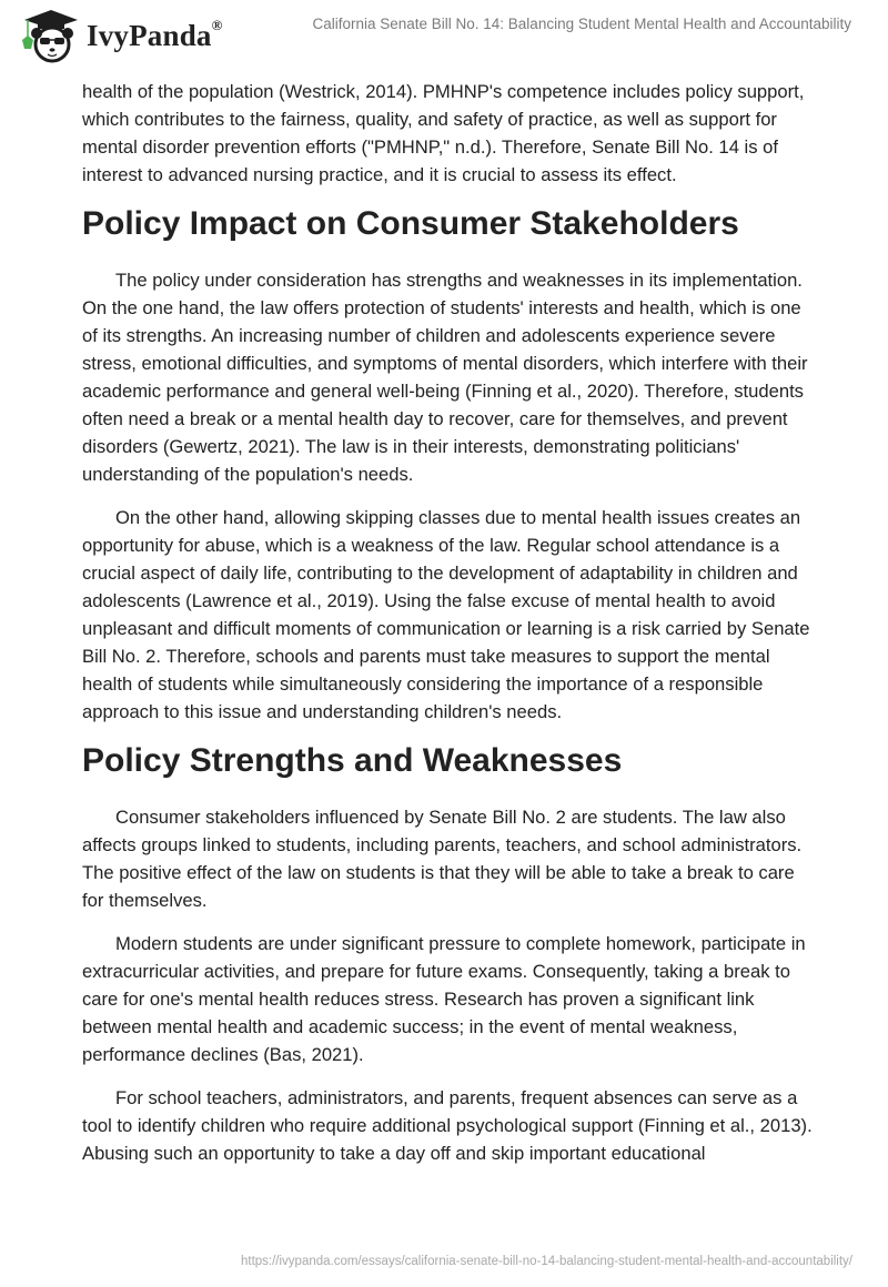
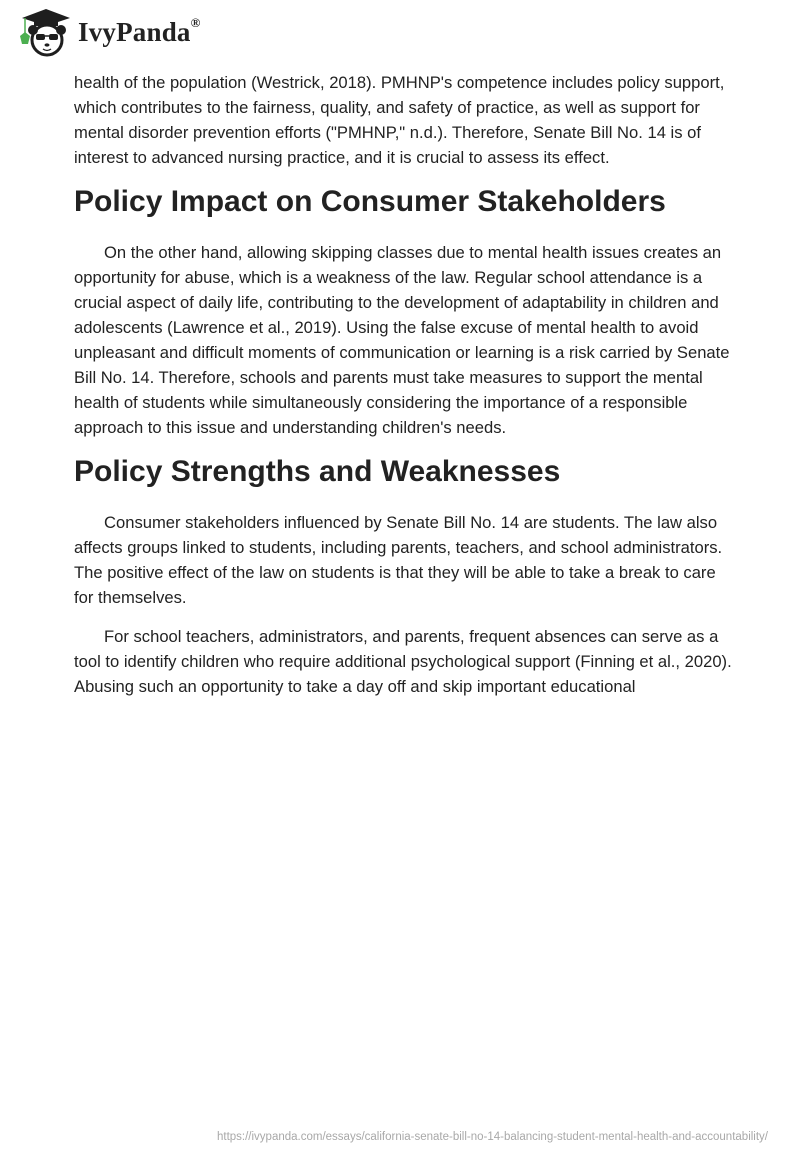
  IvyPanda®
- California Senate Bill No. 14: Balancing Student Mental Health and Accountability
- health of the population (Westrick, 2014). PMHNP's competence includes policy support, which contributes to the fairness, quality, and safety of practice, as well as support for mental disorder prevention efforts ("PMHNP," n.d.). Therefore, Senate Bill No. 14 is of interest to advanced nursing practice, and it is crucial to assess its effect.
+ health of the population (Westrick, 2018). PMHNP's competence includes policy support, which contributes to the fairness, quality, and safety of practice, as well as support for mental disorder prevention efforts ("PMHNP," n.d.). Therefore, Senate Bill No. 14 is of interest to advanced nursing practice, and it is crucial to assess its effect.
  Policy Impact on Consumer Stakeholders
- The policy under consideration has strengths and weaknesses in its implementation. On the one hand, the law offers protection of students' interests and health, which is one of its strengths. An increasing number of children and adolescents experience severe stress, emotional difficulties, and symptoms of mental disorders, which interfere with their academic performance and general well-being (Finning et al., 2020). Therefore, students often need a break or a mental health day to recover, care for themselves, and prevent disorders (Gewertz, 2021). The law is in their interests, demonstrating politicians' understanding of the population's needs.
- On the other hand, allowing skipping classes due to mental health issues creates an opportunity for abuse, which is a weakness of the law. Regular school attendance is a crucial aspect of daily life, contributing to the development of adaptability in children and adolescents (Lawrence et al., 2019). Using the false excuse of mental health to avoid unpleasant and difficult moments of communication or learning is a risk carried by Senate Bill No. 2. Therefore, schools and parents must take measures to support the mental health of students while simultaneously considering the importance of a responsible approach to this issue and understanding children's needs.
+ On the other hand, allowing skipping classes due to mental health issues creates an opportunity for abuse, which is a weakness of the law. Regular school attendance is a crucial aspect of daily life, contributing to the development of adaptability in children and adolescents (Lawrence et al., 2019). Using the false excuse of mental health to avoid unpleasant and difficult moments of communication or learning is a risk carried by Senate Bill No. 14. Therefore, schools and parents must take measures to support the mental health of students while simultaneously considering the importance of a responsible approach to this issue and understanding children's needs.
  Policy Strengths and Weaknesses
- Consumer stakeholders influenced by Senate Bill No. 2 are students. The law also affects groups linked to students, including parents, teachers, and school administrators. The positive effect of the law on students is that they will be able to take a break to care for themselves.
+ Consumer stakeholders influenced by Senate Bill No. 14 are students. The law also affects groups linked to students, including parents, teachers, and school administrators. The positive effect of the law on students is that they will be able to take a break to care for themselves.
- Modern students are under significant pressure to complete homework, participate in extracurricular activities, and prepare for future exams. Consequently, taking a break to care for one's mental health reduces stress. Research has proven a significant link between mental health and academic success; in the event of mental weakness, performance declines (Bas, 2021).
- For school teachers, administrators, and parents, frequent absences can serve as a tool to identify children who require additional psychological support (Finning et al., 2013). Abusing such an opportunity to take a day off and skip important educational
+ For school teachers, administrators, and parents, frequent absences can serve as a tool to identify children who require additional psychological support (Finning et al., 2020). Abusing such an opportunity to take a day off and skip important educational
  https://ivypanda.com/essays/california-senate-bill-no-14-balancing-student-mental-health-and-accountability/
